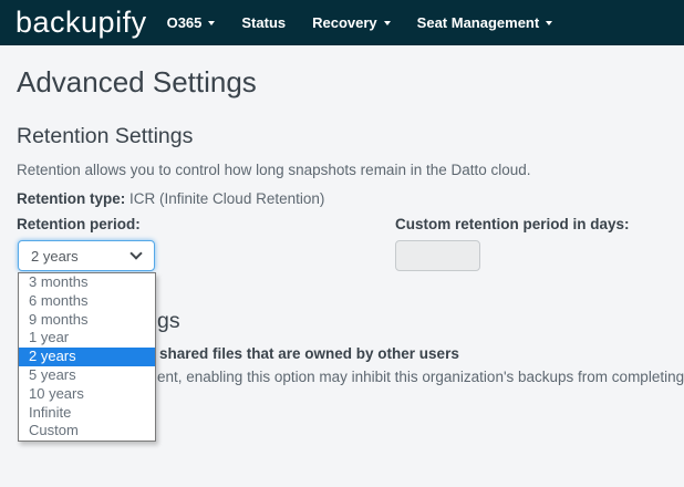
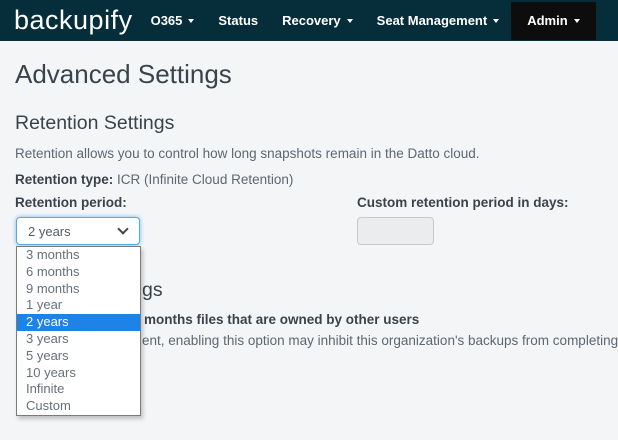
  backupify
  O365
  Status
  Recovery
  Seat Management
+ Admin
  Advanced Settings
  Retention Settings
  Retention allows you to control how long snapshots remain in the Datto cloud.
  Retention type: ICR (Infinite Cloud Retention)
  Retention period:
  Custom retention period in days:
  2 years
  gs
- shared files that are owned by other users
+ months files that are owned by other users
  ent, enabling this option may inhibit this organization's backups from completing
  3 months
  6 months
  9 months
  1 year
  2 years
+ 3 years
  5 years
  10 years
  Infinite
  Custom
